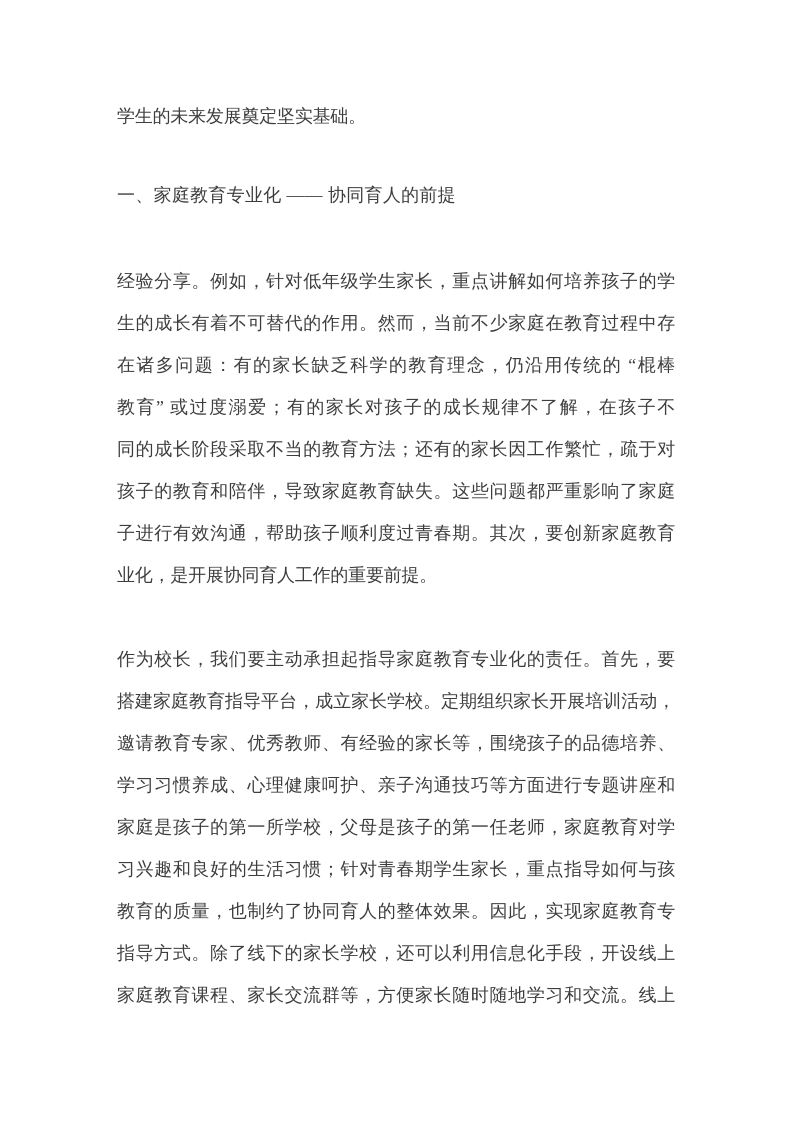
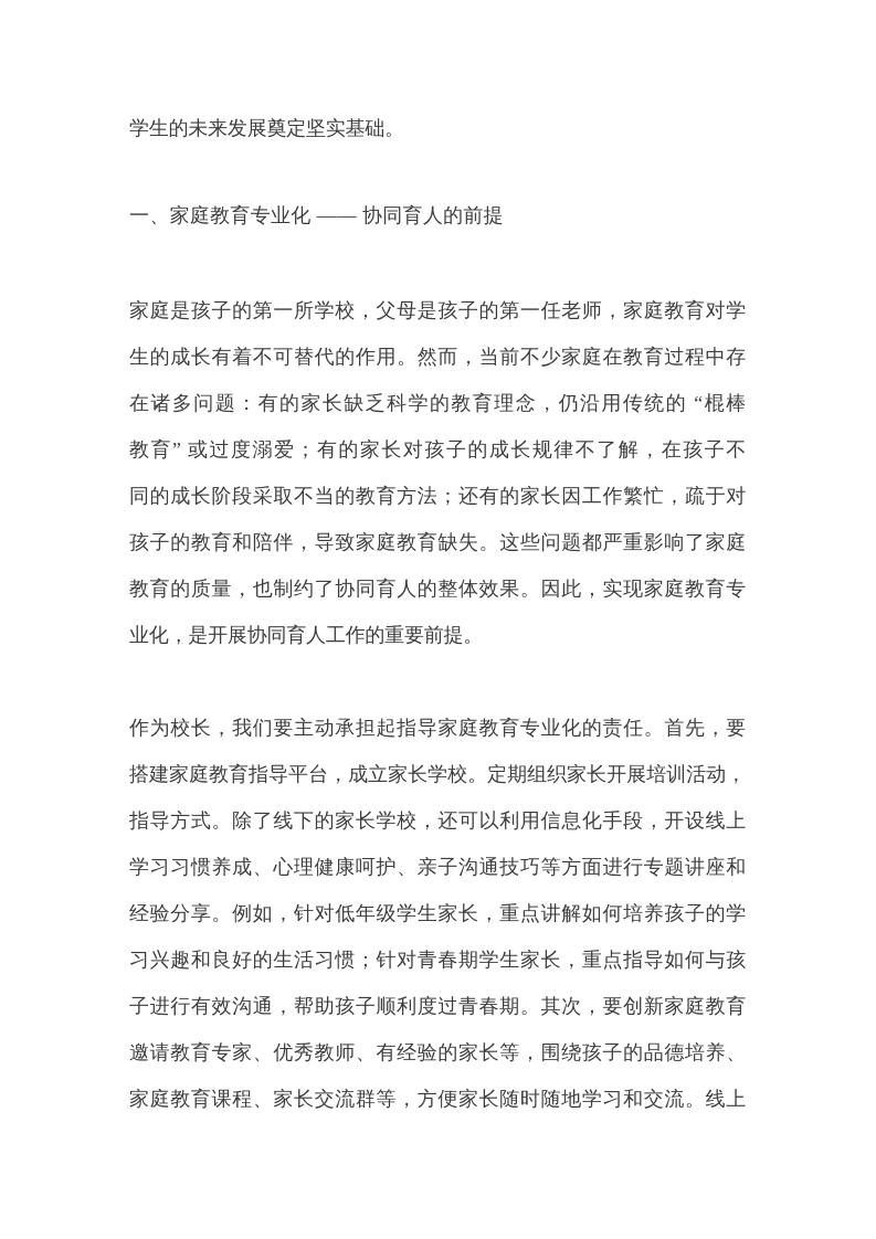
  学生的未来发展奠定坚实基础。
  一、家庭教育专业化 —— 协同育人的前提
- 经验分享。例如，针对低年级学生家长，重点讲解如何培养孩子的学
+ 家庭是孩子的第一所学校，父母是孩子的第一任老师，家庭教育对学
  生的成长有着不可替代的作用。然而，当前不少家庭在教育过程中存
  在诸多问题：有的家长缺乏科学的教育理念，仍沿用传统的 “棍棒
  教育” 或过度溺爱；有的家长对孩子的成长规律不了解，在孩子不
  同的成长阶段采取不当的教育方法；还有的家长因工作繁忙，疏于对
  孩子的教育和陪伴，导致家庭教育缺失。这些问题都严重影响了家庭
- 子进行有效沟通，帮助孩子顺利度过青春期。其次，要创新家庭教育
+ 教育的质量，也制约了协同育人的整体效果。因此，实现家庭教育专
  业化，是开展协同育人工作的重要前提。
  作为校长，我们要主动承担起指导家庭教育专业化的责任。首先，要
  搭建家庭教育指导平台，成立家长学校。定期组织家长开展培训活动，
- 邀请教育专家、优秀教师、有经验的家长等，围绕孩子的品德培养、
+ 指导方式。除了线下的家长学校，还可以利用信息化手段，开设线上
  学习习惯养成、心理健康呵护、亲子沟通技巧等方面进行专题讲座和
- 家庭是孩子的第一所学校，父母是孩子的第一任老师，家庭教育对学
+ 经验分享。例如，针对低年级学生家长，重点讲解如何培养孩子的学
  习兴趣和良好的生活习惯；针对青春期学生家长，重点指导如何与孩
- 教育的质量，也制约了协同育人的整体效果。因此，实现家庭教育专
+ 子进行有效沟通，帮助孩子顺利度过青春期。其次，要创新家庭教育
- 指导方式。除了线下的家长学校，还可以利用信息化手段，开设线上
+ 邀请教育专家、优秀教师、有经验的家长等，围绕孩子的品德培养、
  家庭教育课程、家长交流群等，方便家长随时随地学习和交流。线上
